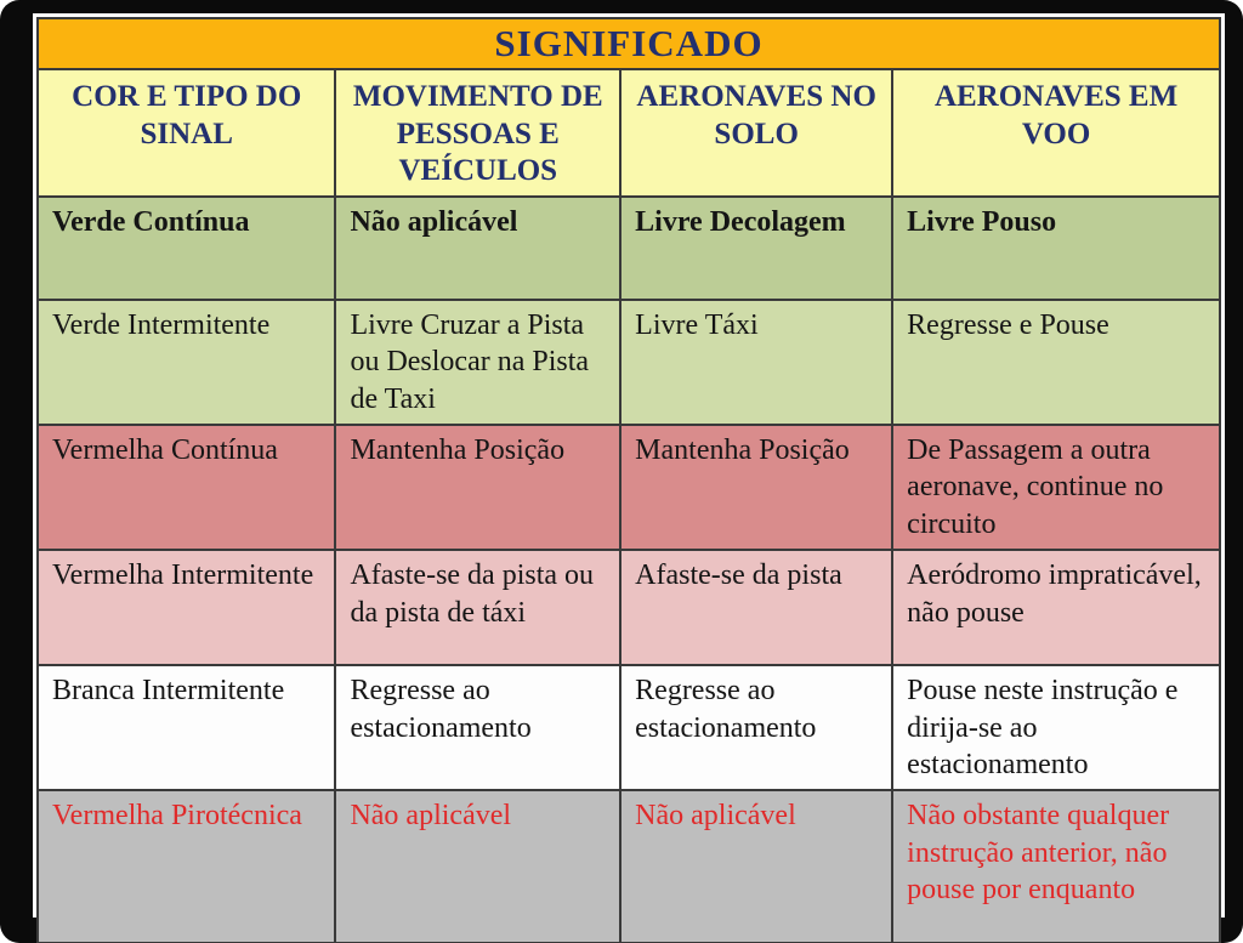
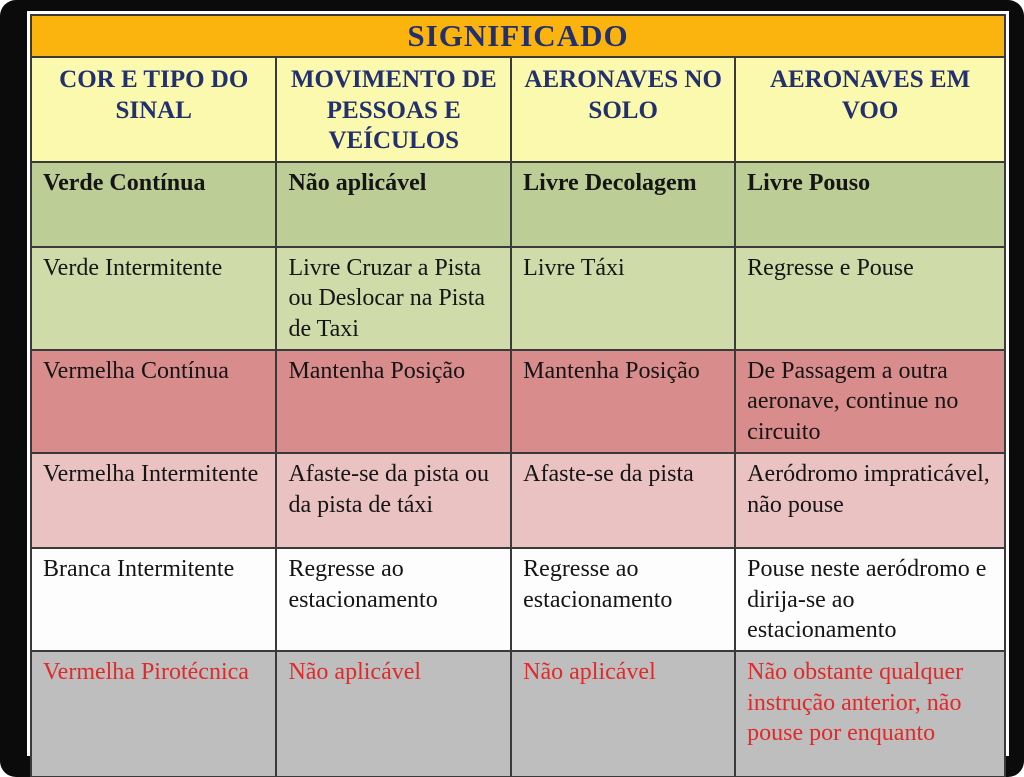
  SIGNIFICADO
  COR E TIPO DO SINAL	MOVIMENTO DE PESSOAS E VEÍCULOS	AERONAVES NO SOLO	AERONAVES EM VOO
  Verde Contínua	Não aplicável	Livre Decolagem	Livre Pouso
  Verde Intermitente	Livre Cruzar a Pista ou Deslocar na Pista de Taxi	Livre Táxi	Regresse e Pouse
  Vermelha Contínua	Mantenha Posição	Mantenha Posição	De Passagem a outra aeronave, continue no circuito
  Vermelha Intermitente	Afaste-se da pista ou da pista de táxi	Afaste-se da pista	Aeródromo impraticável, não pouse
- Branca Intermitente	Regresse ao estacionamento	Regresse ao estacionamento	Pouse neste instrução e dirija-se ao estacionamento
+ Branca Intermitente	Regresse ao estacionamento	Regresse ao estacionamento	Pouse neste aeródromo e dirija-se ao estacionamento
  Vermelha Pirotécnica	Não aplicável	Não aplicável	Não obstante qualquer instrução anterior, não pouse por enquanto
